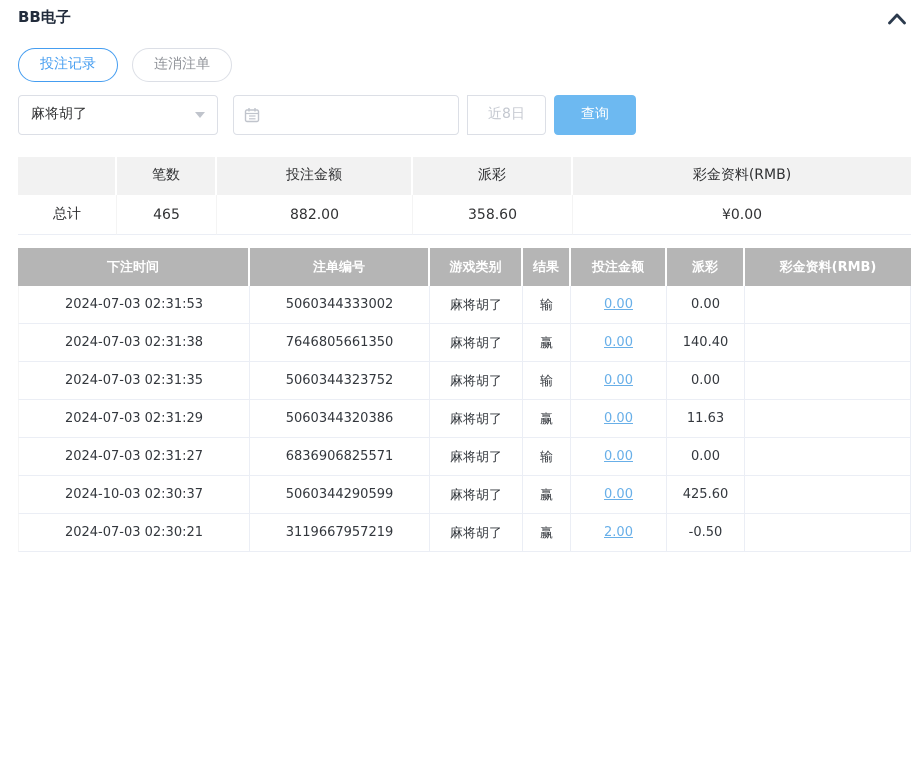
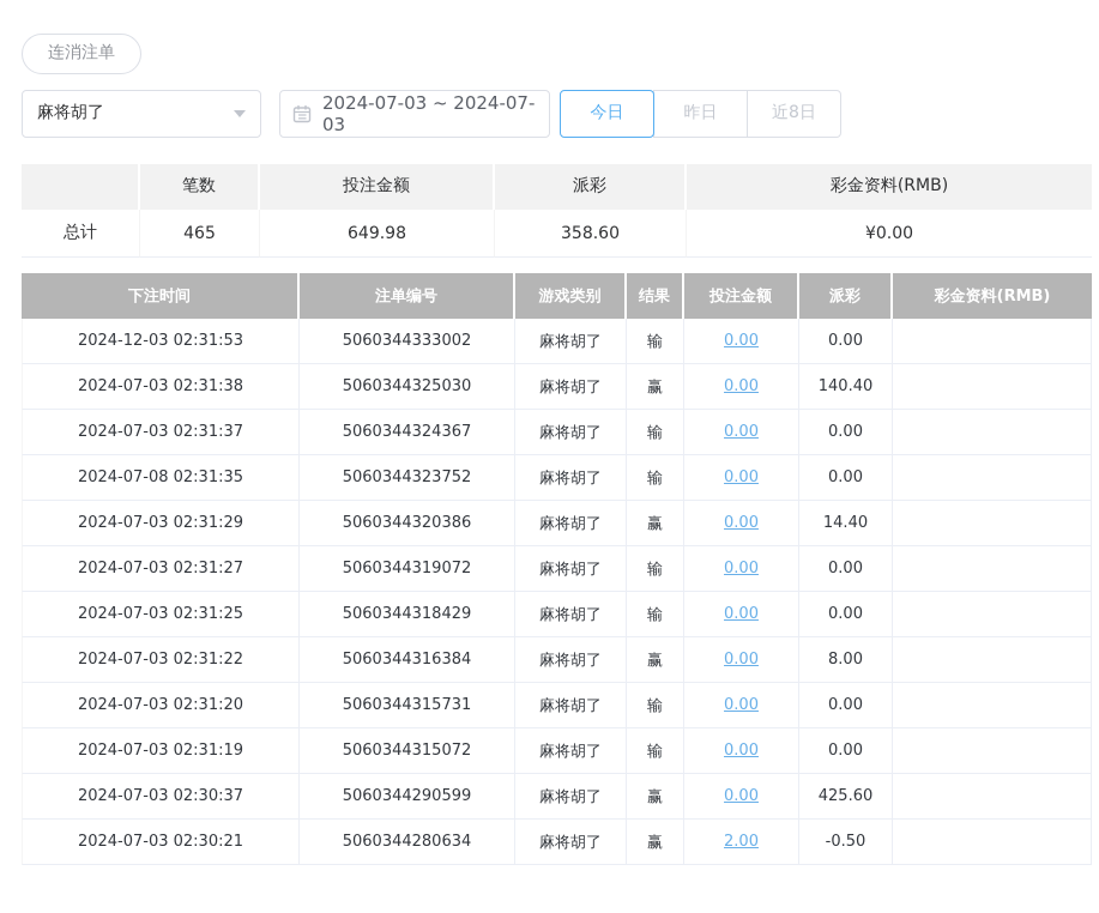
- BB电子
- 投注记录
  连消注单
  麻将胡了
+ 2024-07-03 ~ 2024-07-03
+ 今日
+ 昨日
  近8日
- 查询
  	笔数	投注金额	派彩	彩金资料(RMB)
- 总计	465	882.00	358.60	¥0.00
+ 总计	465	649.98	358.60	¥0.00
  下注时间	注单编号	游戏类别	结果	投注金额	派彩	彩金资料(RMB)
- 2024-07-03 02:31:53	5060344333002	麻将胡了	输	0.00	0.00
+ 2024-12-03 02:31:53	5060344333002	麻将胡了	输	0.00	0.00
- 2024-07-03 02:31:38	7646805661350	麻将胡了	赢	0.00	140.40
+ 2024-07-03 02:31:38	5060344325030	麻将胡了	赢	0.00	140.40
+ 2024-07-03 02:31:37	5060344324367	麻将胡了	输	0.00	0.00
- 2024-07-03 02:31:35	5060344323752	麻将胡了	输	0.00	0.00
+ 2024-07-08 02:31:35	5060344323752	麻将胡了	输	0.00	0.00
- 2024-07-03 02:31:29	5060344320386	麻将胡了	赢	0.00	11.63
+ 2024-07-03 02:31:29	5060344320386	麻将胡了	赢	0.00	14.40
- 2024-07-03 02:31:27	6836906825571	麻将胡了	输	0.00	0.00
+ 2024-07-03 02:31:27	5060344319072	麻将胡了	输	0.00	0.00
+ 2024-07-03 02:31:25	5060344318429	麻将胡了	输	0.00	0.00
+ 2024-07-03 02:31:22	5060344316384	麻将胡了	赢	0.00	8.00
+ 2024-07-03 02:31:20	5060344315731	麻将胡了	输	0.00	0.00
+ 2024-07-03 02:31:19	5060344315072	麻将胡了	输	0.00	0.00
- 2024-10-03 02:30:37	5060344290599	麻将胡了	赢	0.00	425.60
+ 2024-07-03 02:30:37	5060344290599	麻将胡了	赢	0.00	425.60
- 2024-07-03 02:30:21	3119667957219	麻将胡了	赢	2.00	-0.50
+ 2024-07-03 02:30:21	5060344280634	麻将胡了	赢	2.00	-0.50
